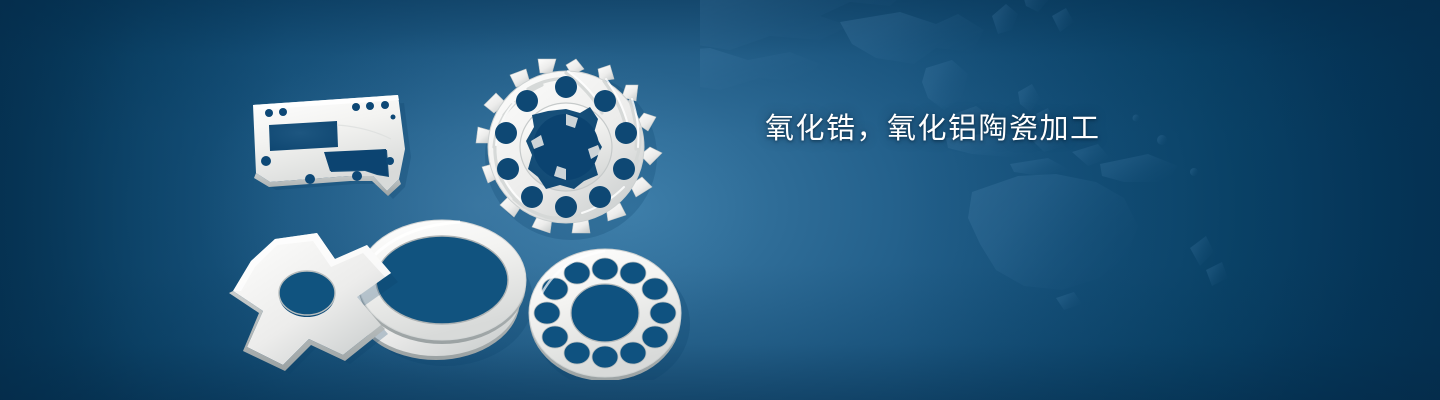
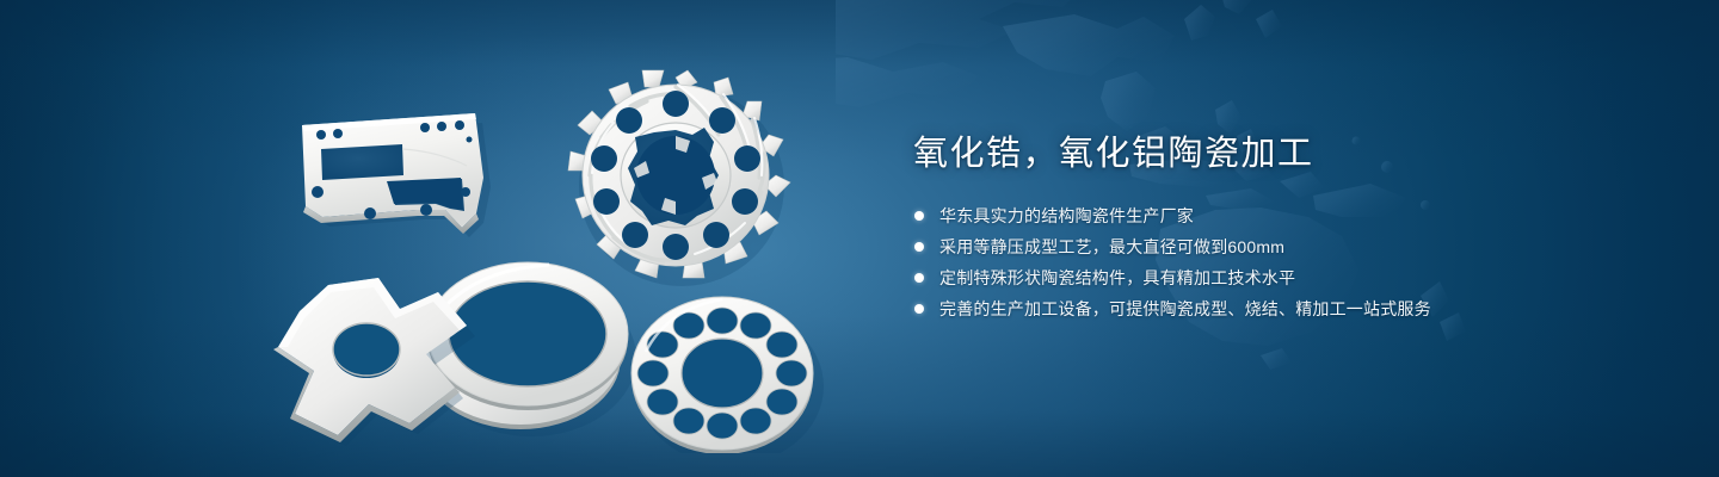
  氧化锆，氧化铝陶瓷加工
+ 华东具实力的结构陶瓷件生产厂家
+ 采用等静压成型工艺，最大直径可做到600mm
+ 定制特殊形状陶瓷结构件，具有精加工技术水平
+ 完善的生产加工设备，可提供陶瓷成型、烧结、精加工一站式服务
